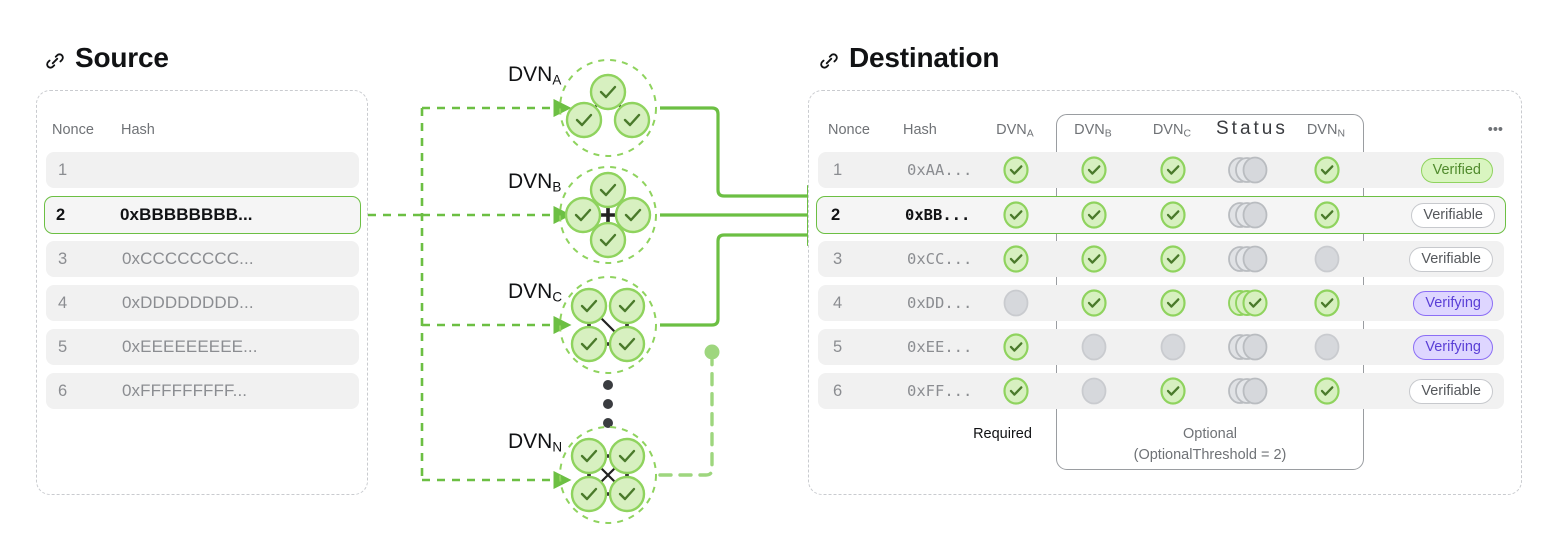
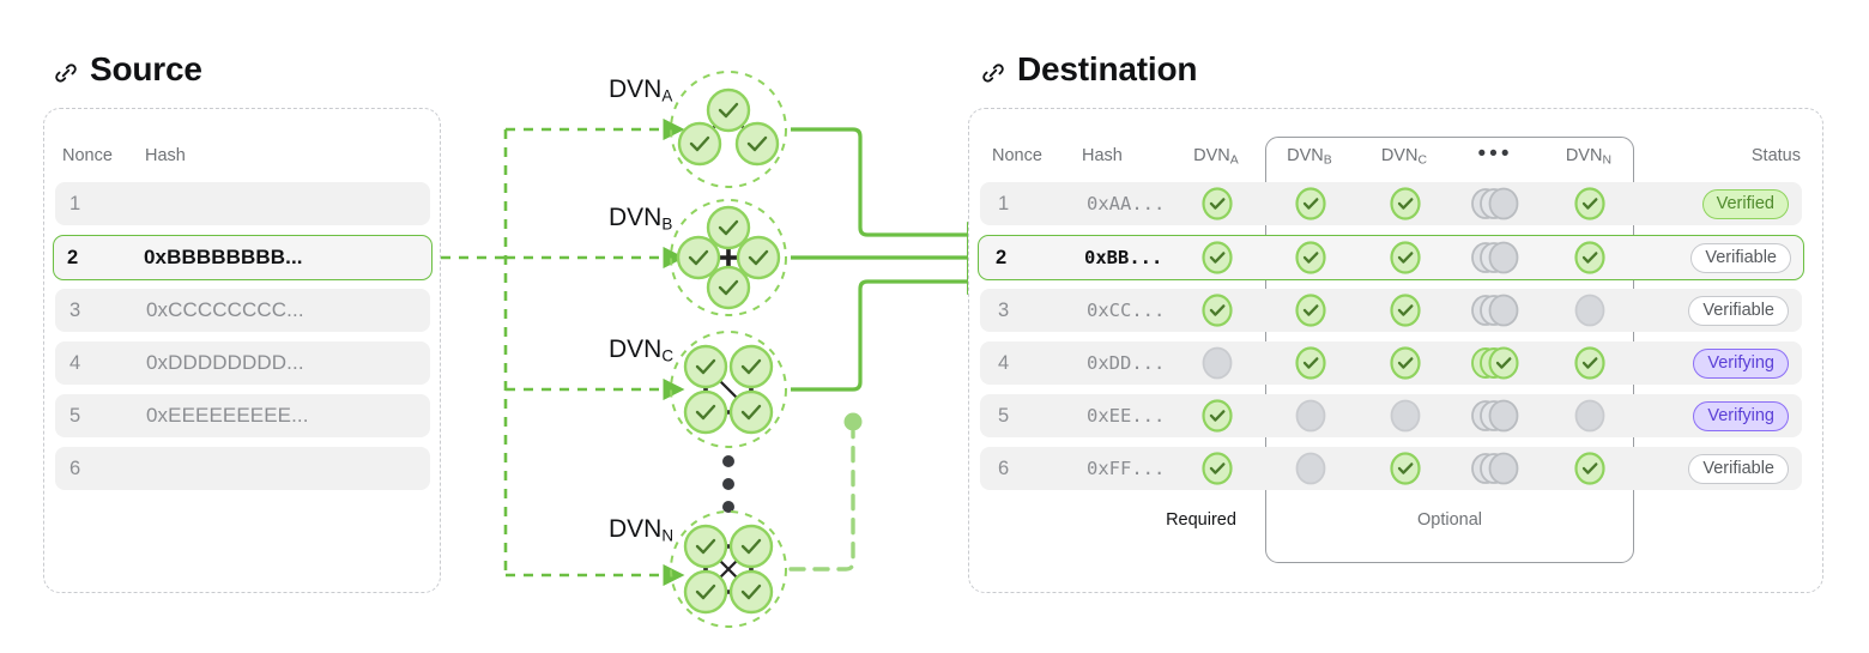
  Source
  Nonce
  Hash
  1
  2
  0xBBBBBBBB...
  3
  0xCCCCCCCC...
  4
  0xDDDDDDDD...
  5
  0xEEEEEEEEE...
  6
- 0xFFFFFFFFF...
  DVNA
  DVNB
  DVNC
  DVNN
  Destination
  Nonce
  Hash
  DVNA
  DVNB
  DVNC
- Status
+ •••
  DVNN
- •••
+ Status
  1
  0xAA...
  Verified
  2
  0xBB...
  Verifiable
  3
  0xCC...
  Verifiable
  4
  0xDD...
  Verifying
  5
  0xEE...
  Verifying
  6
  0xFF...
  Verifiable
  Required
  Optional
- (OptionalThreshold = 2)
